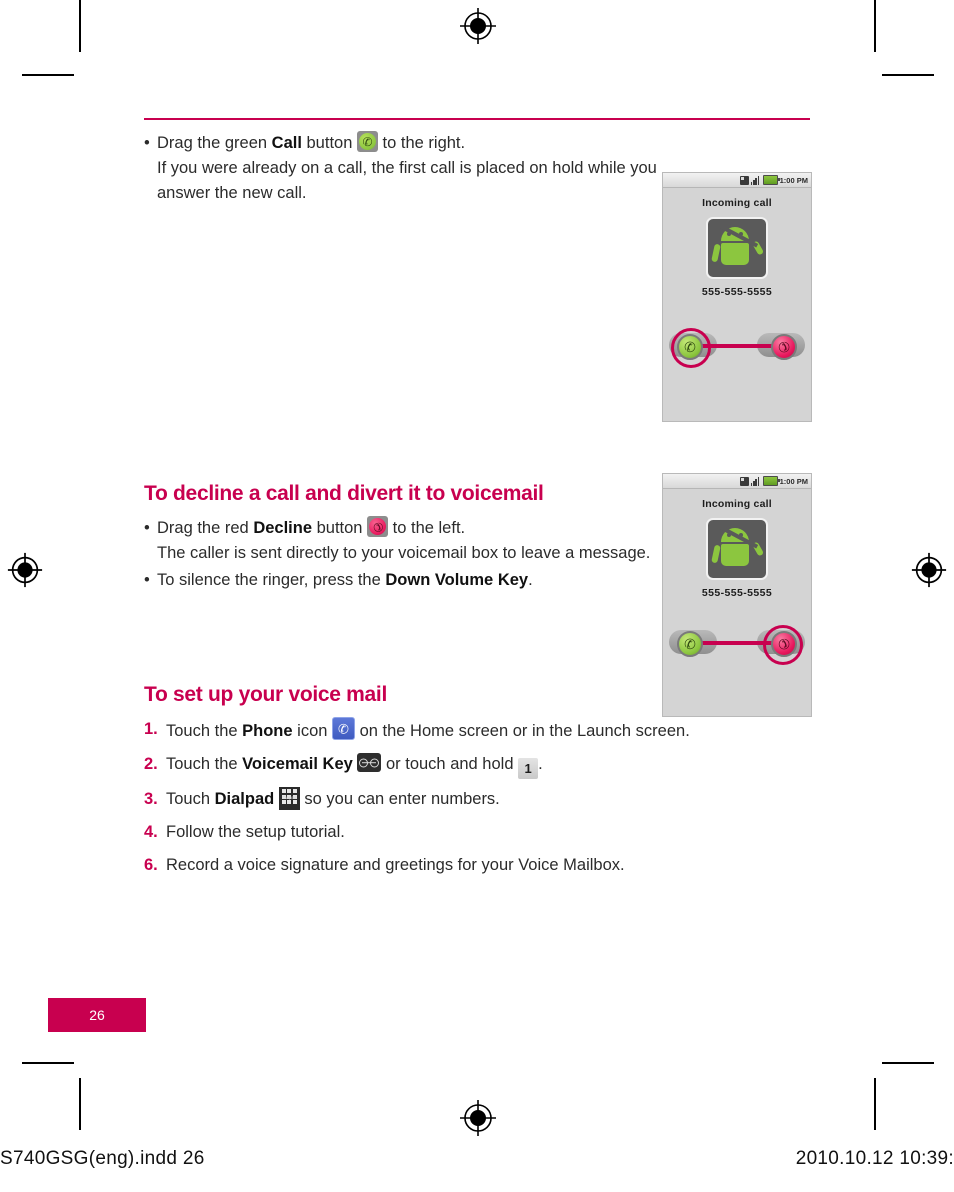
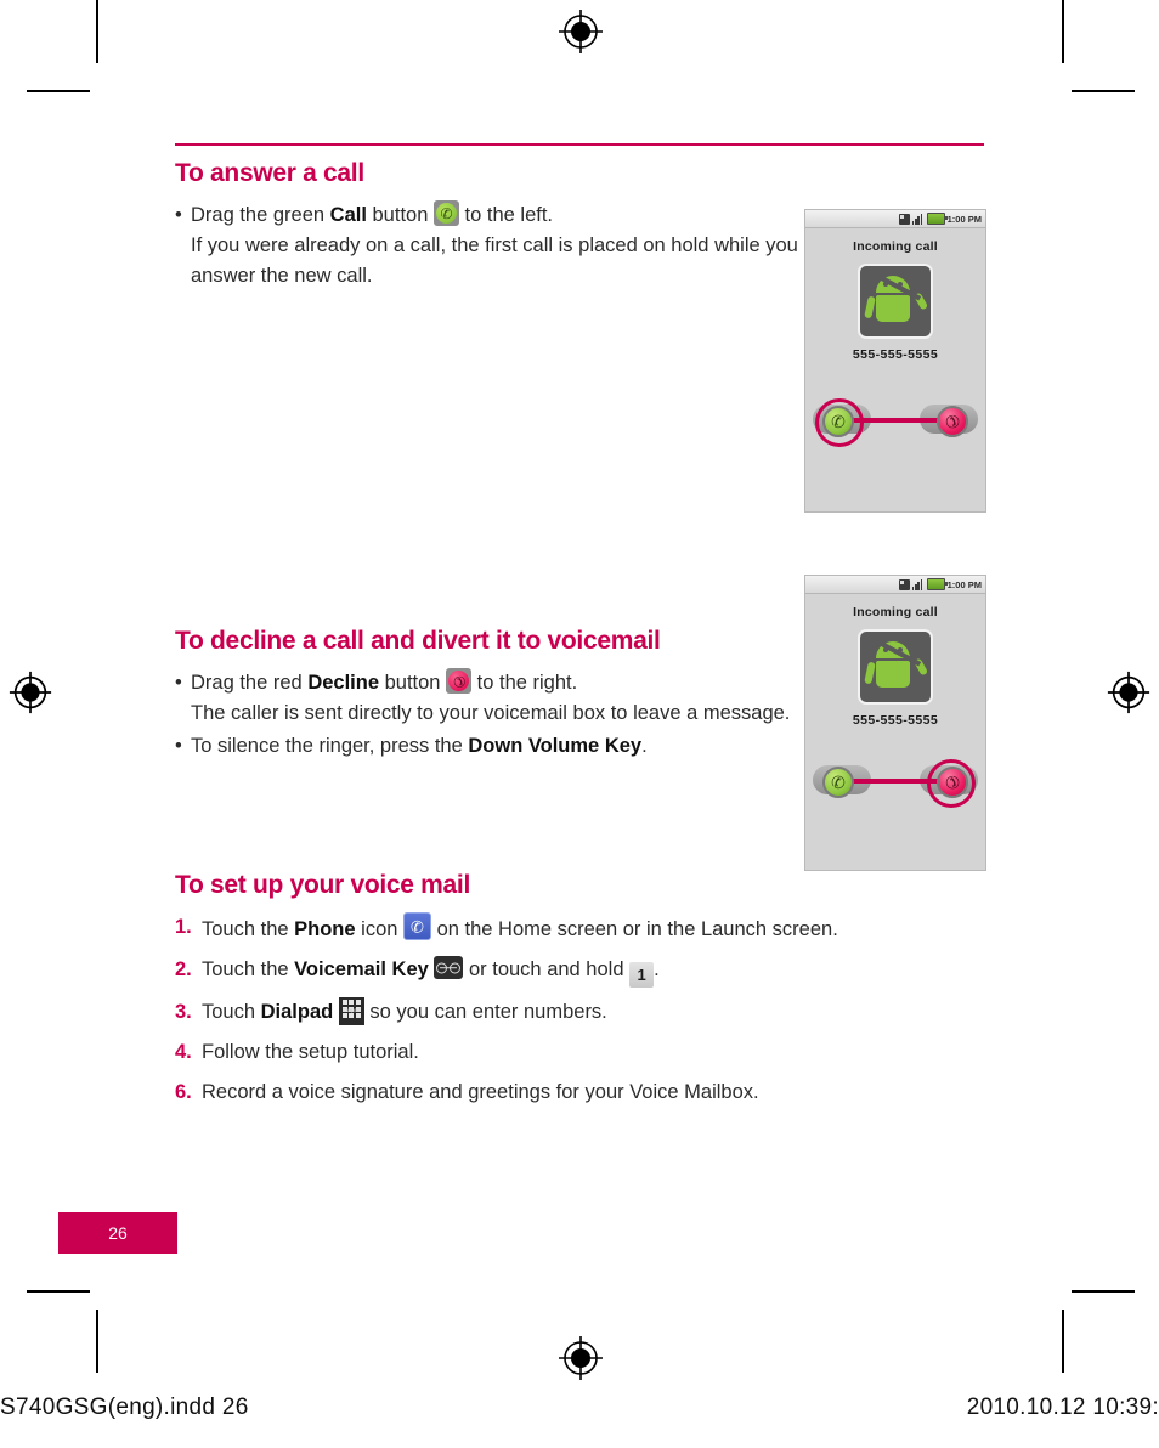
+ To answer a call
  •
  Drag the green Call button
  ✆
- to the right.
+ to the left.
  If you were already on a call, the first call is placed on hold while you answer the new call.
  To decline a call and divert it to voicemail
  •
  Drag the red Decline button
- to the left.
+ to the right.
  The caller is sent directly to your voicemail box to leave a message.
  •
  To silence the ringer, press the Down Volume Key.
  To set up your voice mail
  1.
  Touch the Phone icon
  ✆
  on the Home screen or in the Launch screen.
  2.
  Touch the Voicemail Key or touch and hold 1 .
  3.
  Touch Dialpad
  so you can enter numbers.
  4.
  Follow the setup tutorial.
  6.
  Record a voice signature and greetings for your Voice Mailbox.
  1:00 PM
  Incoming call
  555-555-5555
  ✆
  1:00 PM
  Incoming call
  555-555-5555
  ✆
  26
  S740GSG(eng).indd 26
  2010.10.12 10:39:
